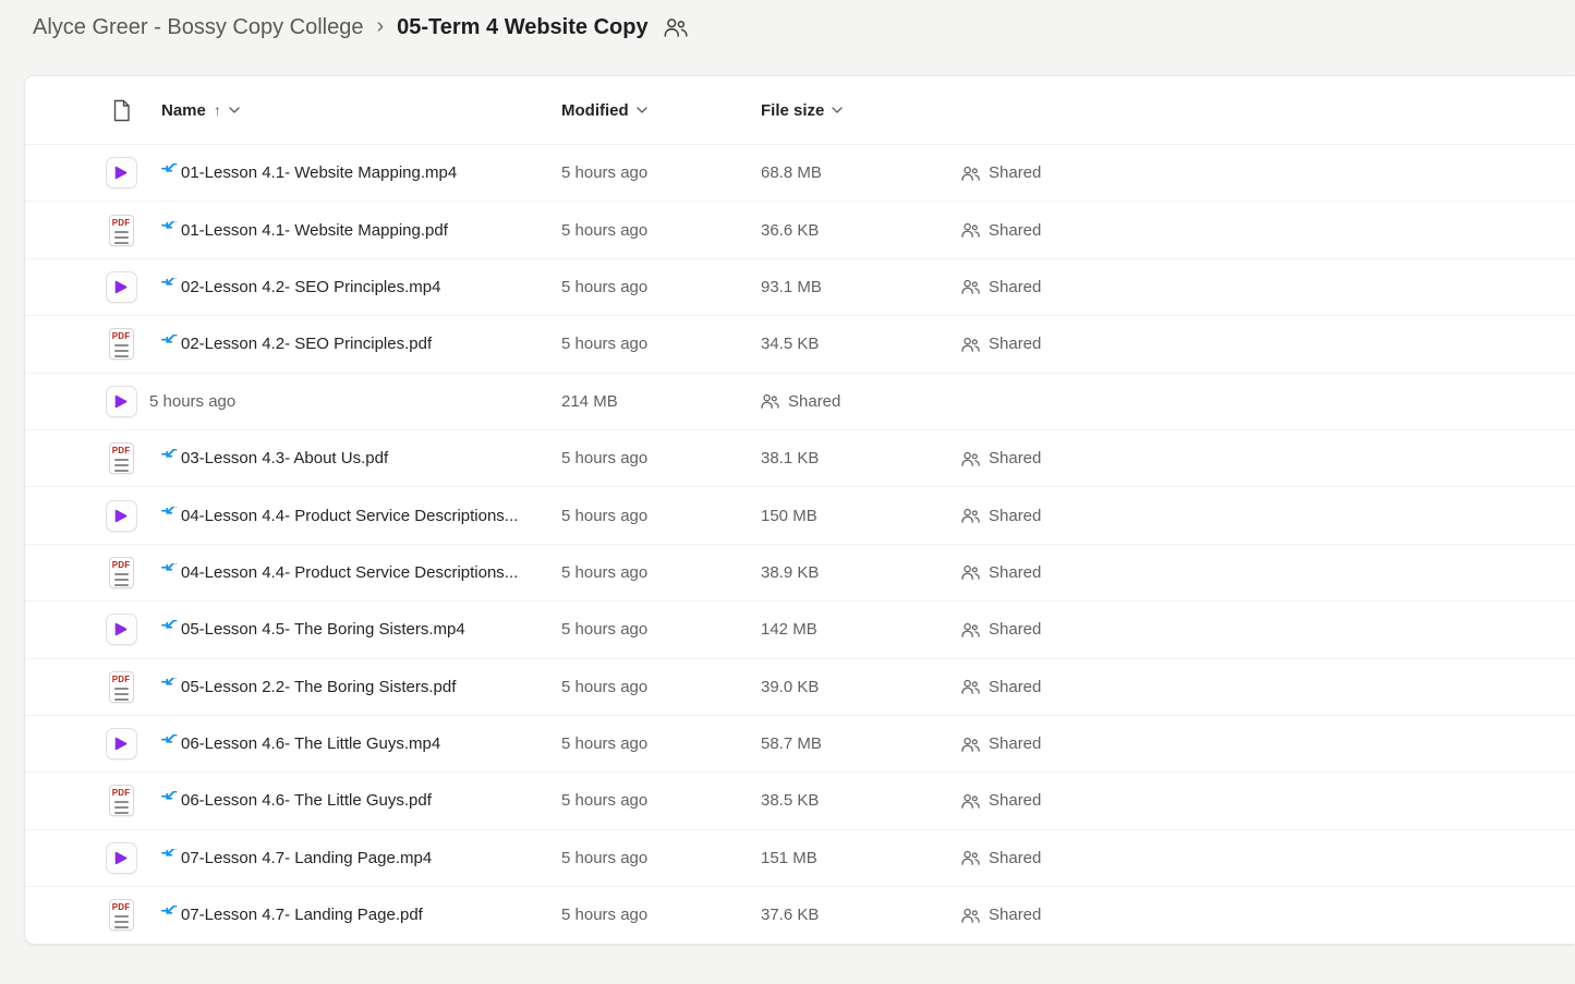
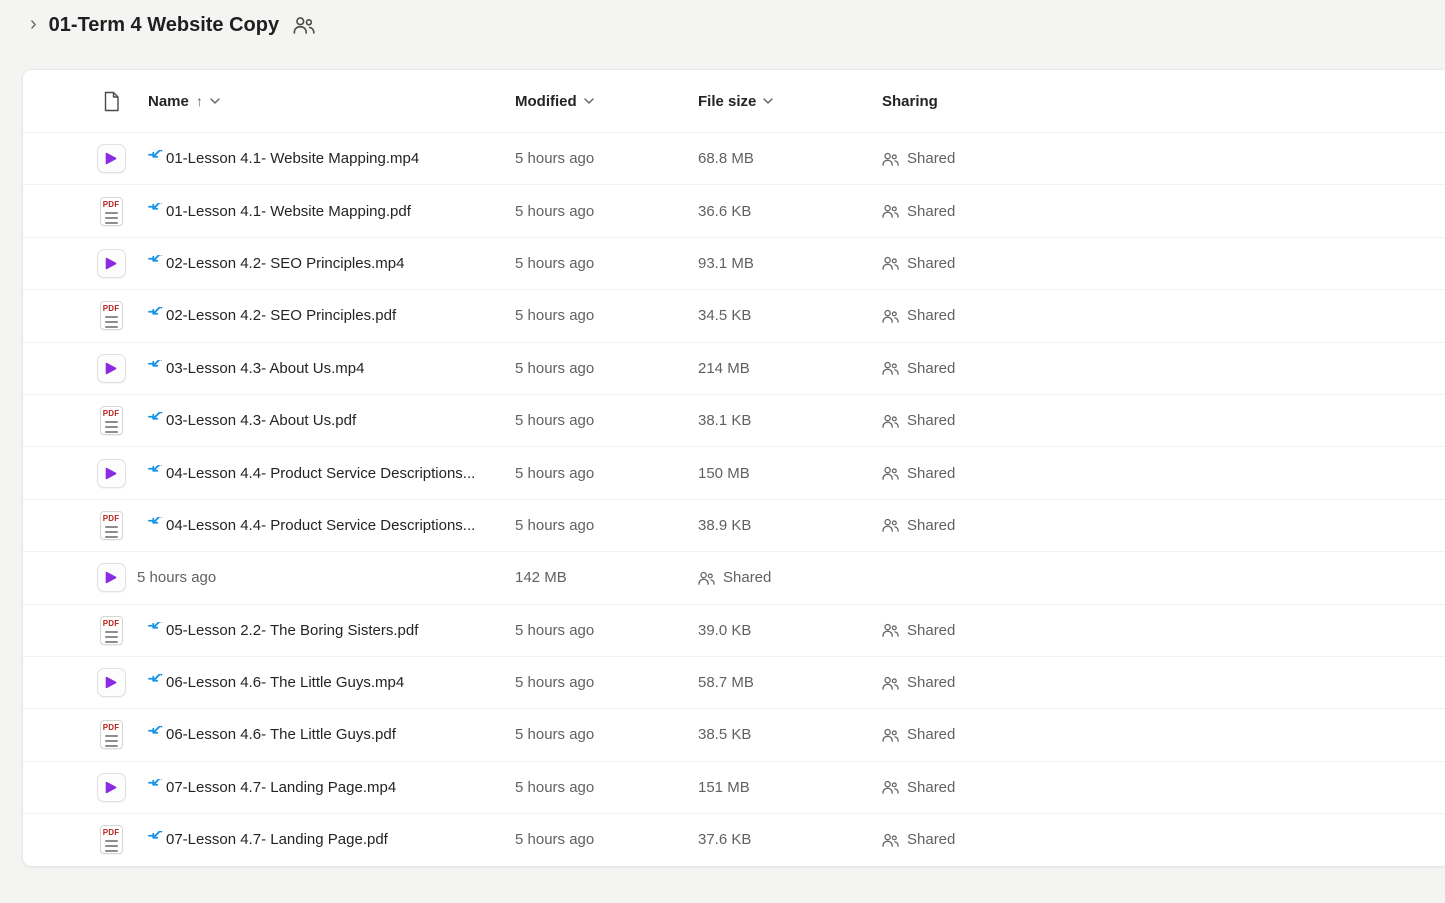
- Alyce Greer - Bossy Copy College
  ›
- 05-Term 4 Website Copy
+ 01-Term 4 Website Copy
  Name
  ↑
  Modified
  File size
+ Sharing
  01-Lesson 4.1- Website Mapping.mp4
  5 hours ago
  68.8 MB
  Shared
  PDF
  01-Lesson 4.1- Website Mapping.pdf
  5 hours ago
  36.6 KB
  Shared
  02-Lesson 4.2- SEO Principles.mp4
  5 hours ago
  93.1 MB
  Shared
  PDF
  02-Lesson 4.2- SEO Principles.pdf
  5 hours ago
  34.5 KB
  Shared
+ 03-Lesson 4.3- About Us.mp4
  5 hours ago
  214 MB
  Shared
  PDF
  03-Lesson 4.3- About Us.pdf
  5 hours ago
  38.1 KB
  Shared
  04-Lesson 4.4- Product Service Descriptions...
  5 hours ago
  150 MB
  Shared
  PDF
  04-Lesson 4.4- Product Service Descriptions...
  5 hours ago
  38.9 KB
  Shared
- 05-Lesson 4.5- The Boring Sisters.mp4
  5 hours ago
  142 MB
  Shared
  PDF
  05-Lesson 2.2- The Boring Sisters.pdf
  5 hours ago
  39.0 KB
  Shared
  06-Lesson 4.6- The Little Guys.mp4
  5 hours ago
  58.7 MB
  Shared
  PDF
  06-Lesson 4.6- The Little Guys.pdf
  5 hours ago
  38.5 KB
  Shared
  07-Lesson 4.7- Landing Page.mp4
  5 hours ago
  151 MB
  Shared
  PDF
  07-Lesson 4.7- Landing Page.pdf
  5 hours ago
  37.6 KB
  Shared
